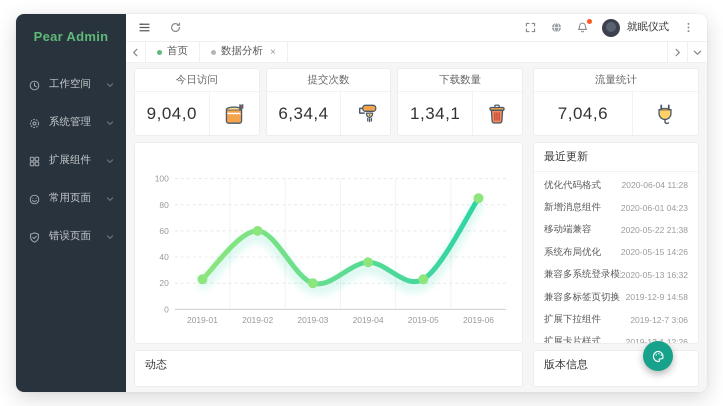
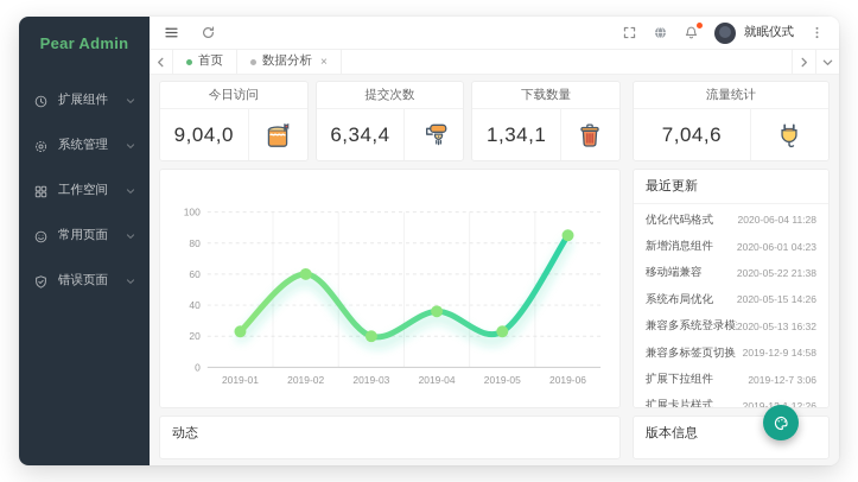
  Pear Admin
- 工作空间
+ 扩展组件
  系统管理
- 扩展组件
+ 工作空间
  常用页面
  错误页面
  就眠仪式
  首页
  数据分析
  ×
  今日访问
  9,04,0
  提交次数
  6,34,4
  下载数量
  1,34,1
  流量统计
  7,04,6
  0
  20
  40
  60
  80
  100
  2019-01
  2019-02
  2019-03
  2019-04
  2019-05
  2019-06
  最近更新
  优化代码格式
  2020-06-04 11:28
  新增消息组件
  2020-06-01 04:23
  移动端兼容
  2020-05-22 21:38
  系统布局优化
  2020-05-15 14:26
  兼容多系统登录模
  2020-05-13 16:32
  兼容多标签页切换
  2019-12-9 14:58
  扩展下拉组件
  2019-12-7 3:06
  扩展卡片样式
  2019- 12:26
  动态
  版本信息
